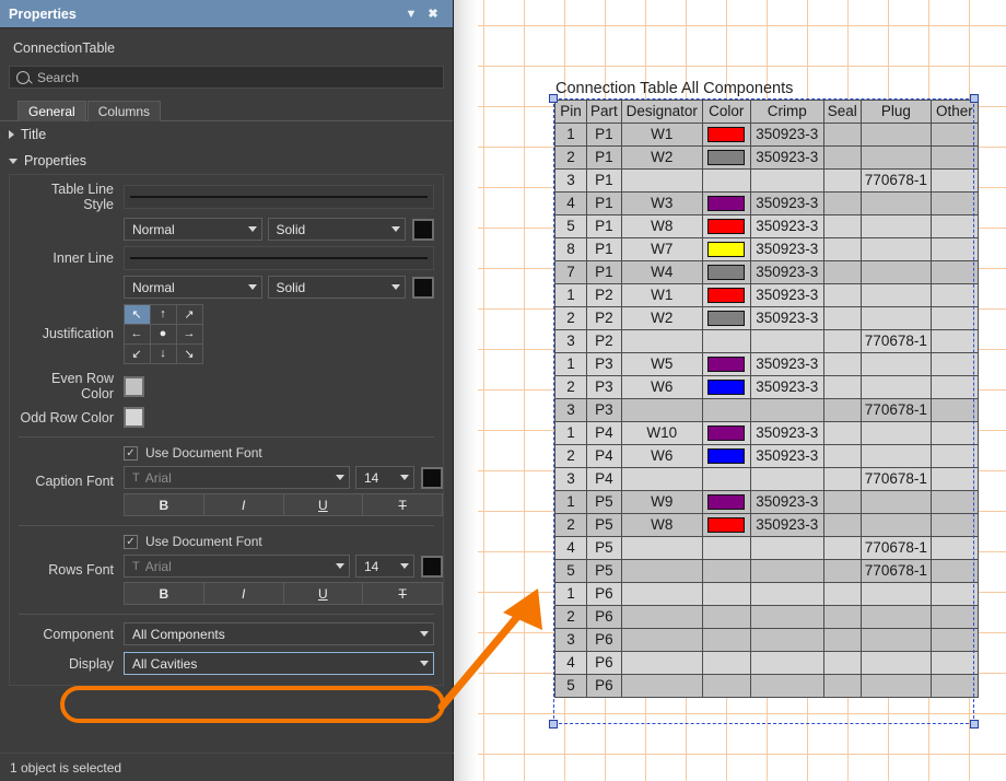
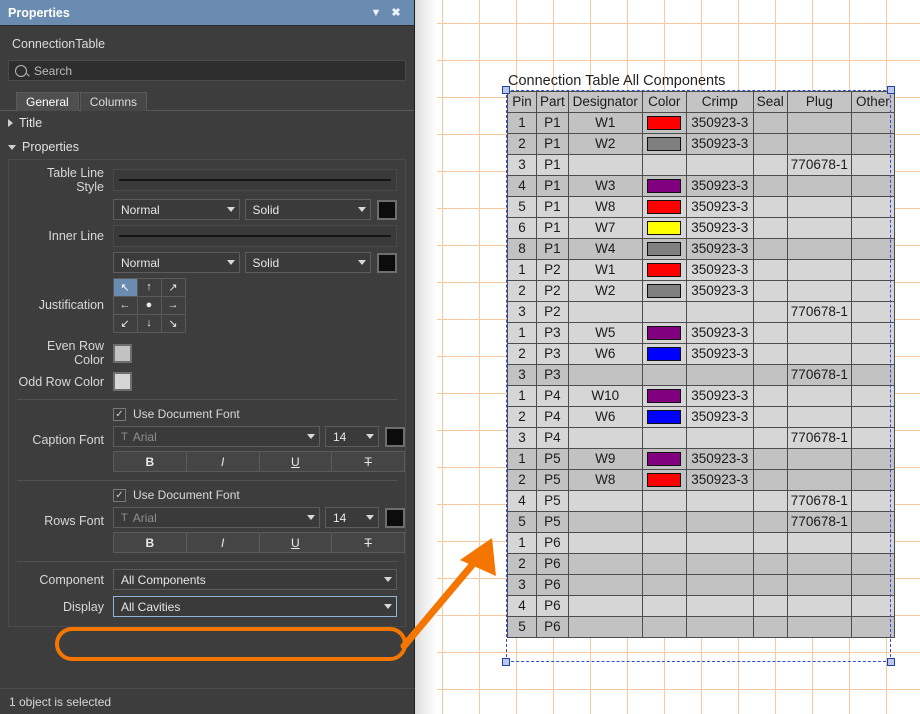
  Connection Table All Components
  Pin	Part	Designator	Color	Crimp	Seal	Plug	Other
  1	P1	W1		350923-3
  2	P1	W2		350923-3
  3	P1					770678-1
  4	P1	W3		350923-3
  5	P1	W8		350923-3
- 8	P1	W7		350923-3
+ 6	P1	W7		350923-3
- 7	P1	W4		350923-3
+ 8	P1	W4		350923-3
  1	P2	W1		350923-3
  2	P2	W2		350923-3
  3	P2					770678-1
  1	P3	W5		350923-3
  2	P3	W6		350923-3
  3	P3					770678-1
  1	P4	W10		350923-3
  2	P4	W6		350923-3
  3	P4					770678-1
  1	P5	W9		350923-3
  2	P5	W8		350923-3
  4	P5					770678-1
  5	P5					770678-1
  1	P6
  2	P6
  3	P6
  4	P6
  5	P6
  Properties
  ▼
  ✖
  ConnectionTable
  Search
  General
  Columns
  Title
  Properties
  Table Line Style
  Normal
  Solid
  Inner Line
  Normal
  Solid
  Justification
  ↖
  ↑
  ↗
  ←
  ●
  →
  ↙
  ↓
  ↘
  Even Row Color
  Odd Row Color
  Caption Font
  ✓
  Use Document Font
  T
  Arial
  14
  B
  I
  U
  T
  Rows Font
  ✓
  Use Document Font
  T
  Arial
  14
  B
  I
  U
  T
  Component
  All Components
  Display
  All Cavities
  1 object is selected
